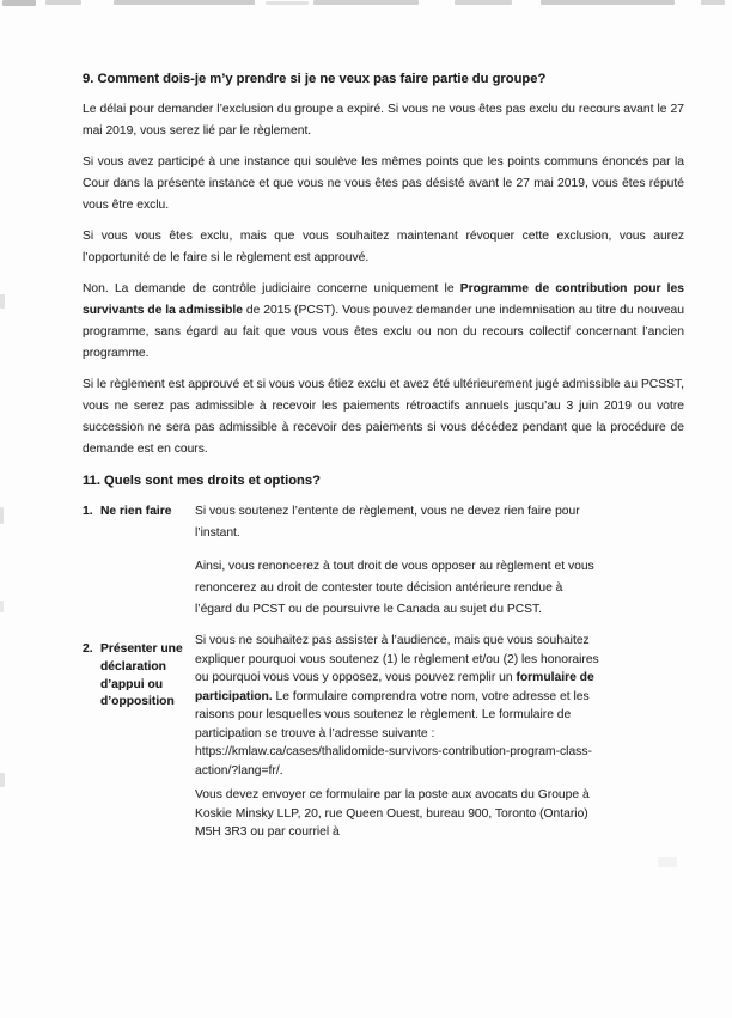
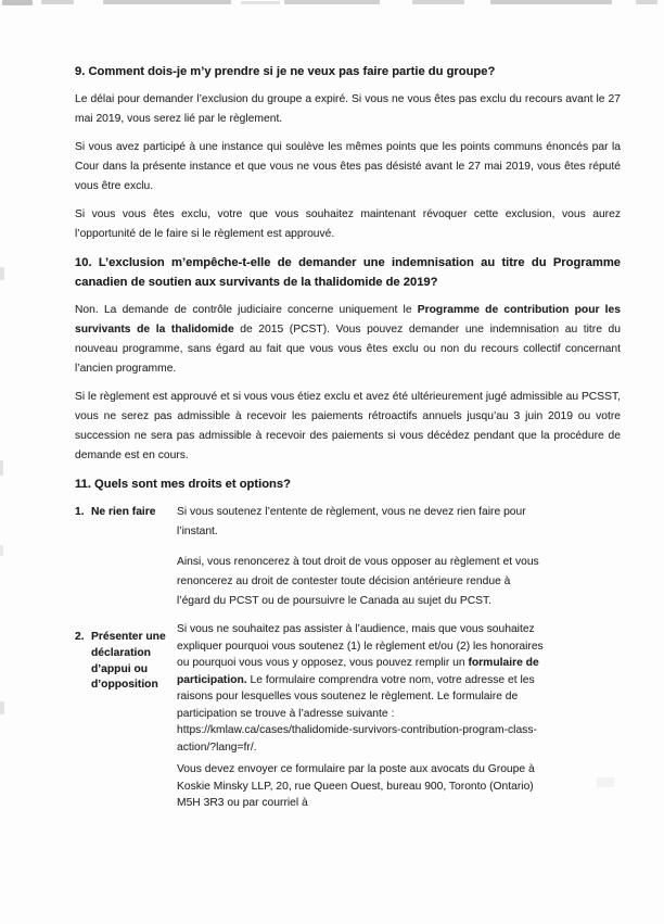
  9. Comment dois-je m’y prendre si je ne veux pas faire partie du groupe?
  Le délai pour demander l’exclusion du groupe a expiré. Si vous ne vous êtes pas exclu du recours avant le 27 mai 2019, vous serez lié par le règlement.
  Si vous avez participé à une instance qui soulève les mêmes points que les points communs énoncés par la Cour dans la présente instance et que vous ne vous êtes pas désisté avant le 27 mai 2019, vous êtes réputé vous être exclu.
- Si vous vous êtes exclu, mais que vous souhaitez maintenant révoquer cette exclusion, vous aurez l’opportunité de le faire si le règlement est approuvé.
+ Si vous vous êtes exclu, votre que vous souhaitez maintenant révoquer cette exclusion, vous aurez l’opportunité de le faire si le règlement est approuvé.
+ 10. L’exclusion m’empêche-t-elle de demander une indemnisation au titre du Programme canadien de soutien aux survivants de la thalidomide de 2019?
- Non. La demande de contrôle judiciaire concerne uniquement le Programme de contribution pour les survivants de la admissible de 2015 (PCST). Vous pouvez demander une indemnisation au titre du nouveau programme, sans égard au fait que vous vous êtes exclu ou non du recours collectif concernant l’ancien programme.
+ Non. La demande de contrôle judiciaire concerne uniquement le Programme de contribution pour les survivants de la thalidomide de 2015 (PCST). Vous pouvez demander une indemnisation au titre du nouveau programme, sans égard au fait que vous vous êtes exclu ou non du recours collectif concernant l’ancien programme.
  Si le règlement est approuvé et si vous vous étiez exclu et avez été ultérieurement jugé admissible au PCSST, vous ne serez pas admissible à recevoir les paiements rétroactifs annuels jusqu’au 3 juin 2019 ou votre succession ne sera pas admissible à recevoir des paiements si vous décédez pendant que la procédure de demande est en cours.
  11. Quels sont mes droits et options?
  1.
  Ne rien faire
  Si vous soutenez l’entente de règlement, vous ne devez rien faire pour l’instant.
  Ainsi, vous renoncerez à tout droit de vous opposer au règlement et vous renoncerez au droit de contester toute décision antérieure rendue à l’égard du PCST ou de poursuivre le Canada au sujet du PCST.
  2.
  Présenter une déclaration d’appui ou d’opposition
  Si vous ne souhaitez pas assister à l’audience, mais que vous souhaitez expliquer pourquoi vous soutenez (1) le règlement et/ou (2) les honoraires ou pourquoi vous vous y opposez, vous pouvez remplir un formulaire de participation. Le formulaire comprendra votre nom, votre adresse et les raisons pour lesquelles vous soutenez le règlement. Le formulaire de participation se trouve à l’adresse suivante : https://kmlaw.ca/cases/thalidomide-survivors-contribution-program-class-action/?lang=fr/.
  Vous devez envoyer ce formulaire par la poste aux avocats du Groupe à Koskie Minsky LLP, 20, rue Queen Ouest, bureau 900, Toronto (Ontario) M5H 3R3 ou par courriel à
